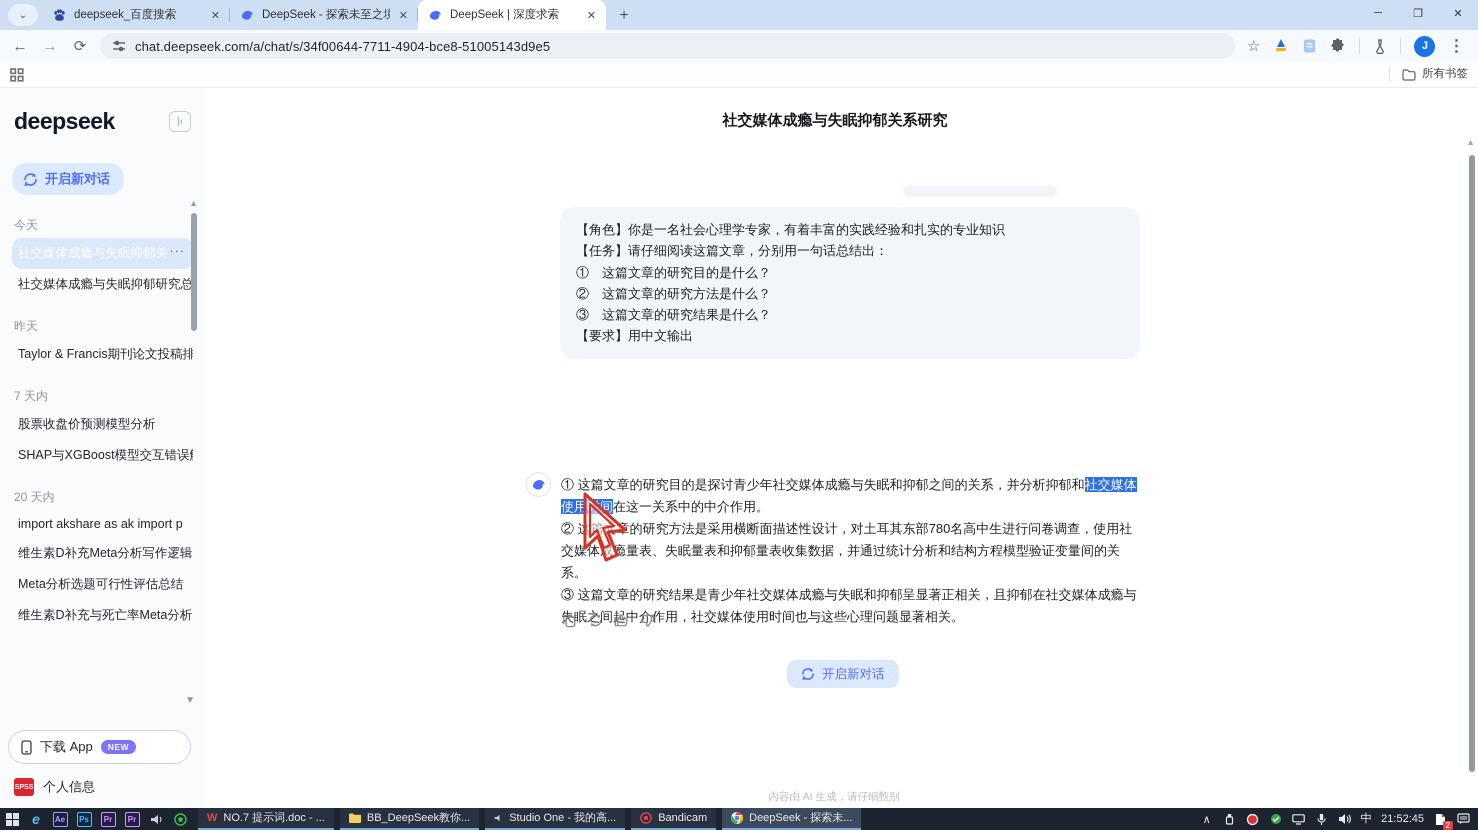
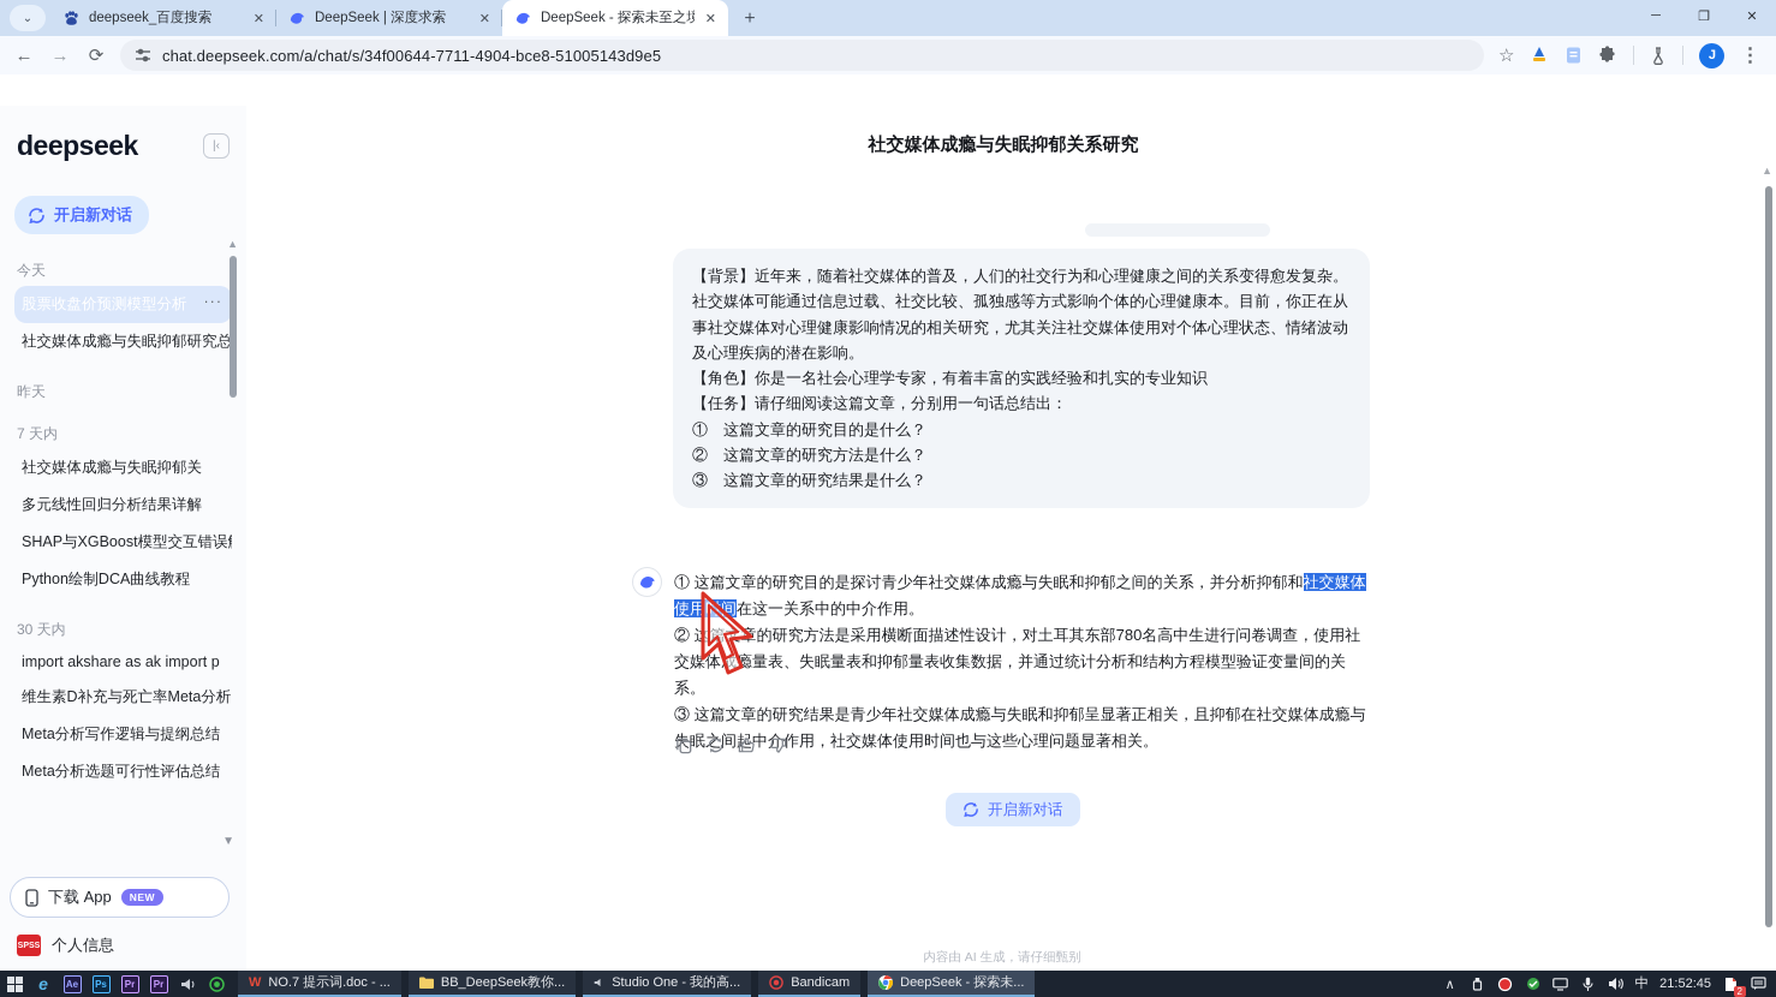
  ⌄
  deepseek_百度搜索
  ✕
- DeepSeek - 探索未至之境
+ DeepSeek | 深度求索
  ✕
- DeepSeek | 深度求索
+ DeepSeek - 探索未至之境
  ✕
  ＋
  ─
  ❐
  ✕
  ←
  →
  ⟳
  chat.deepseek.com/a/chat/s/34f00644-7711-4904-bce8-51005143d9e5
  ☆
  J
  ⋮
- 所有书签
  deepseek
  |‹
  开启新对话
  今天
- 社交媒体成瘾与失眠抑郁关
+ 股票收盘价预测模型分析
  ···
  社交媒体成瘾与失眠抑郁研究总
  昨天
- Taylor & Francis期刊论文投稿排
  7 天内
- 股票收盘价预测模型分析
+ 社交媒体成瘾与失眠抑郁关
+ 多元线性回归分析结果详解
  SHAP与XGBoost模型交互错误
+ Python绘制DCA曲线教程
- 20 天内
+ 30 天内
  import akshare as ak import p
- 维生素D补充Meta分析写作逻辑
- Meta分析选题可行性评估总结
+ 维生素D补充与死亡率Meta分析
+ Meta分析写作逻辑与提纲总结
- 维生素D补充与死亡率Meta分析
+ Meta分析选题可行性评估总结
  ▲
  ▼
  下载 App
  NEW
  个人信息
  社交媒体成瘾与失眠抑郁关系研究
+ 【背景】近年来，随着社交媒体的普及，人们的社交行为和心理健康之间的关系变得愈发复杂。社交媒体可能通过信息过载、社交比较、孤独感等方式影响个体的心理健康本。目前，你正在从事社交媒体对心理健康影响情况的相关研究，尤其关注社交媒体使用对个体心理状态、情绪波动及心理疾病的潜在影响。
  【角色】你是一名社会心理学专家，有着丰富的实践经验和扎实的专业知识
  【任务】请仔细阅读这篇文章，分别用一句话总结出：
  ① 这篇文章的研究目的是什么？
  ② 这篇文章的研究方法是什么？
  ③ 这篇文章的研究结果是什么？
- 【要求】用中文输出
  ① 这篇文章的研究目的是探讨青少年社交媒体成瘾与失眠和抑郁之间的关系，并分析抑郁和社交媒体使用间在这一关系中的中介作用。
  ② 这篇文章的研究方法是采用横断面描述性设计，对土耳其东部780名高中生进行问卷调查，使用社交媒体成瘾量表、失眠量表和抑郁量表收集数据，并通过统计分析和结构方程模型验证变量间的关系。
  ③ 这篇文章的研究结果是青少年社交媒体成瘾与失眠和抑郁呈显著正相关，且抑郁在社交媒体成瘾与失眠之间中介作用，社交媒体使用时间也与这些心理问题显著相关。
  开启新对话
  内容由 AI 生成，请仔细甄别
  ▲
  e
  Ae
  Ps
  Pr
  Pr
  W
  NO.7 提示词.doc - ...
  BB_DeepSeek教你...
  Studio One - 我的高...
  Bandicam
  DeepSeek - 探索未...
  ∧
  中
  21:52:45
  2
